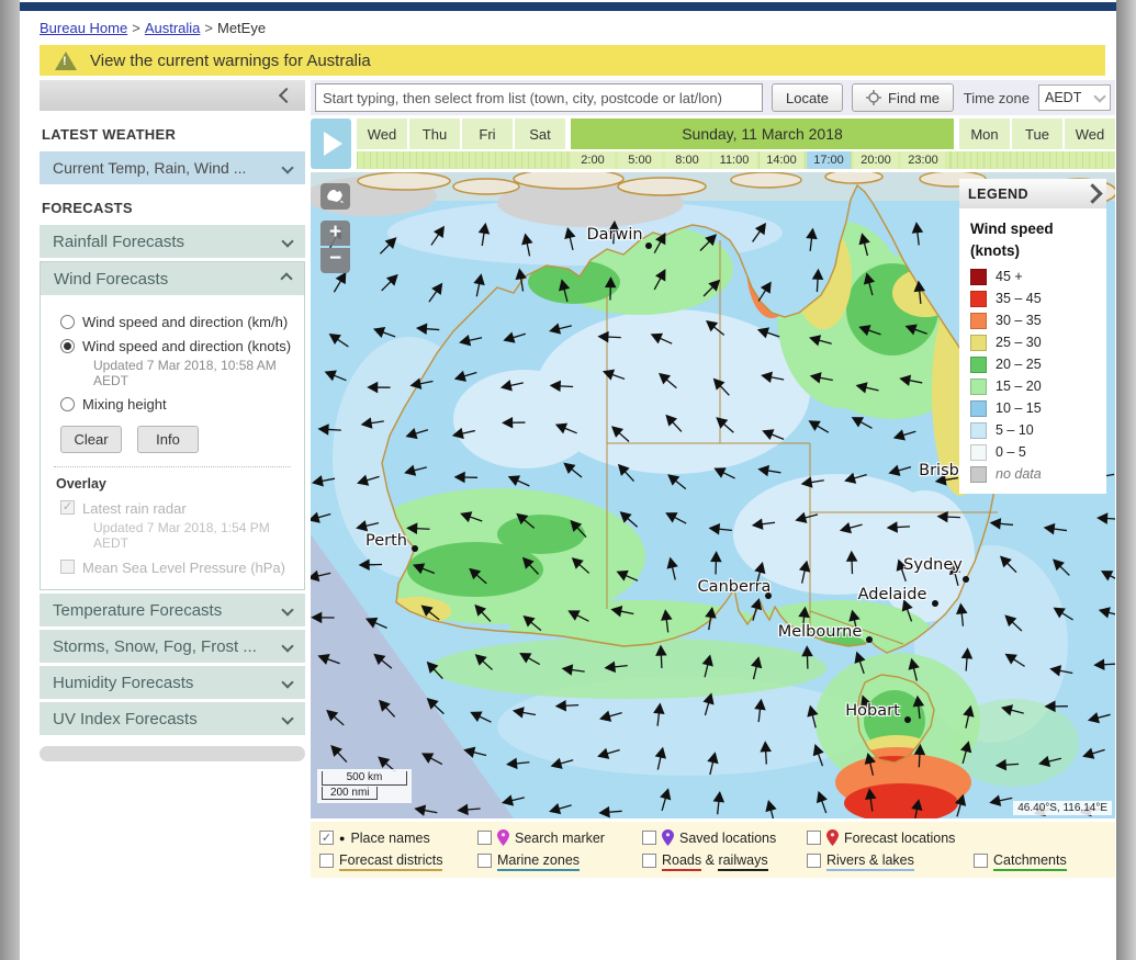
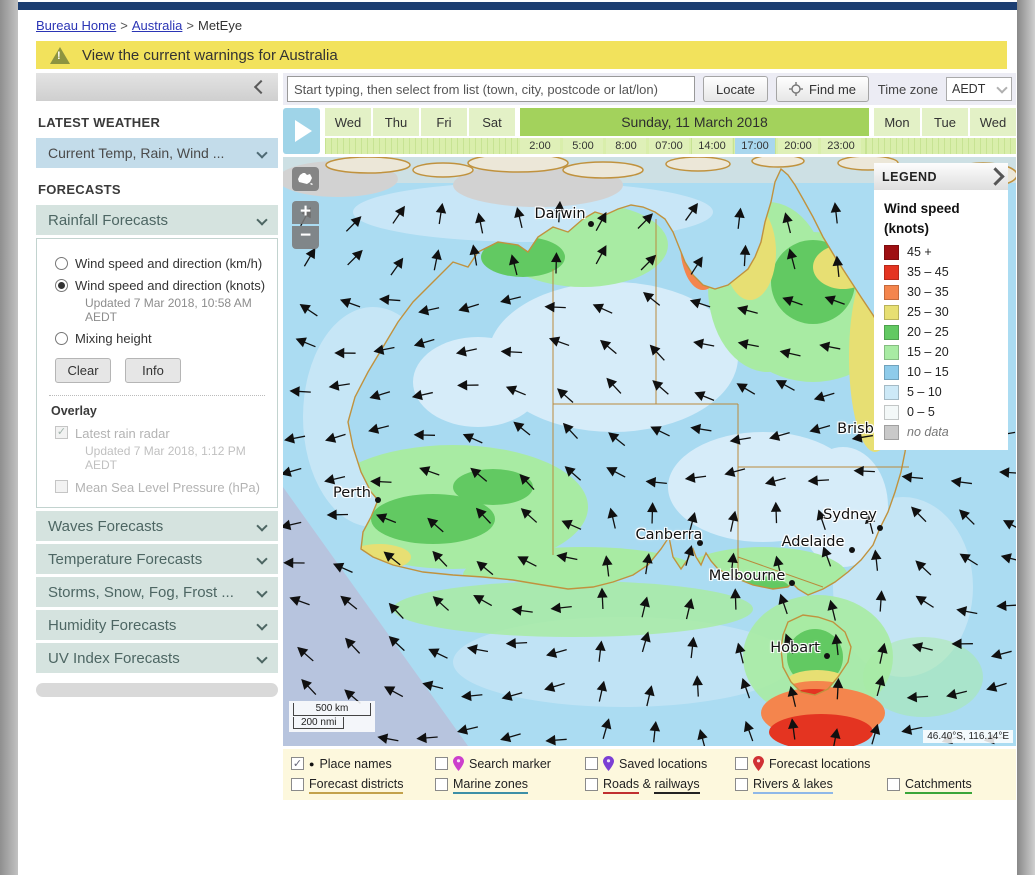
  Bureau Home > Australia > MetEye
  View the current warnings for Australia
  LATEST WEATHER
  Current Temp, Rain, Wind ...
  FORECASTS
  Rainfall Forecasts
- Wind Forecasts
  Wind speed and direction (km/h)
  Wind speed and direction (knots)
  Updated 7 Mar 2018, 10:58 AM AEDT
  Mixing height
  Clear
  Info
  Overlay
  ✓
  Latest rain radar
- Updated 7 Mar 2018, 1:54 PM AEDT
+ Updated 7 Mar 2018, 1:12 PM AEDT
  Mean Sea Level Pressure (hPa)
+ Waves Forecasts
  Temperature Forecasts
  Storms, Snow, Fog, Frost ...
  Humidity Forecasts
  UV Index Forecasts
  Start typing, then select from list (town, city, postcode or lat/lon)
  Locate
  Find me
  Time zone
  AEDT
  Wed
  Thu
  Fri
  Sat
  Sunday, 11 March 2018
  Mon
  Tue
  Wed
  2:00
  5:00
  8:00
- 11:00
+ 07:00
  14:00
  17:00
  20:00
  23:00
  Darwin
  Perth
  Canberra
  Sydney
  Adelaide
  Melbourne
  Hobart
  +
  −
  LEGEND
  Wind speed
  (knots)
  45 +
  35 – 45
  30 – 35
  25 – 30
  20 – 25
  15 – 20
  10 – 15
  5 – 10
  0 – 5
  no data
  500 km
  200 nmi
  46.40°S, 116.14°E
  ✓
  ●
  Place names
  Search marker
  Saved locations
  Forecast locations
  Forecast districts
  Marine zones
  Roads & railways
  Rivers & lakes
  Catchments
